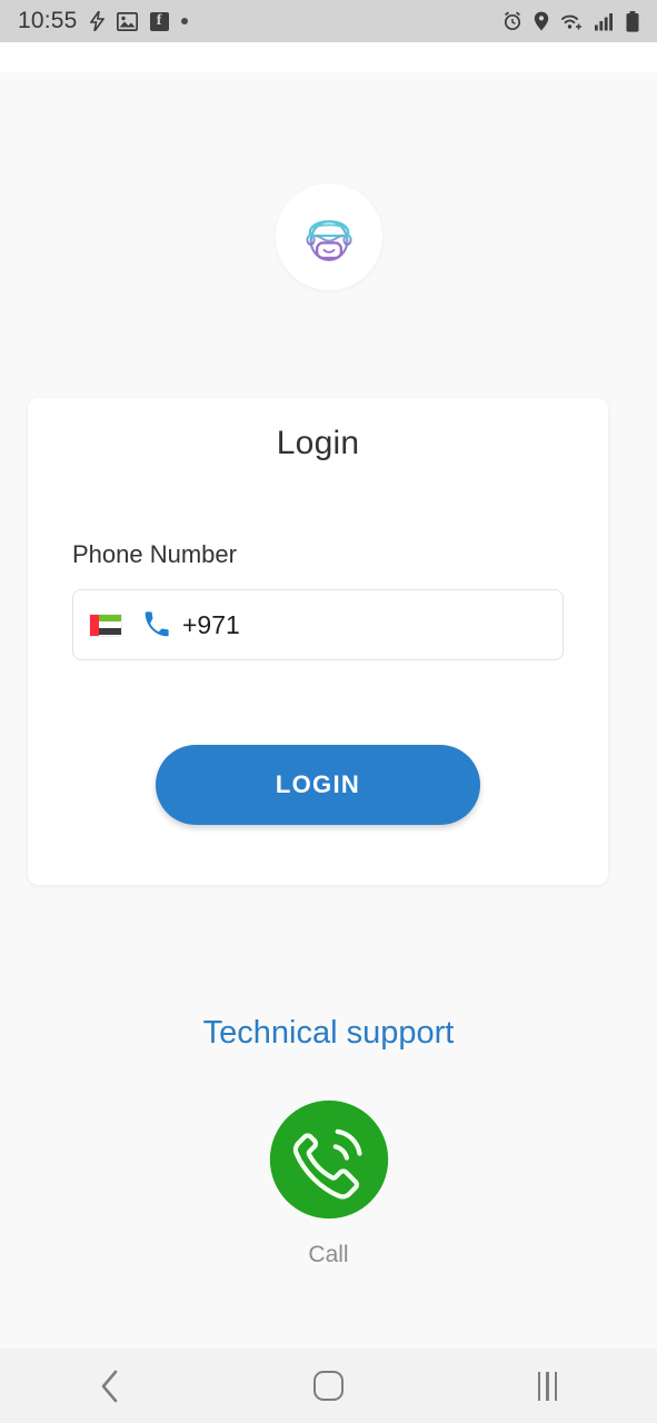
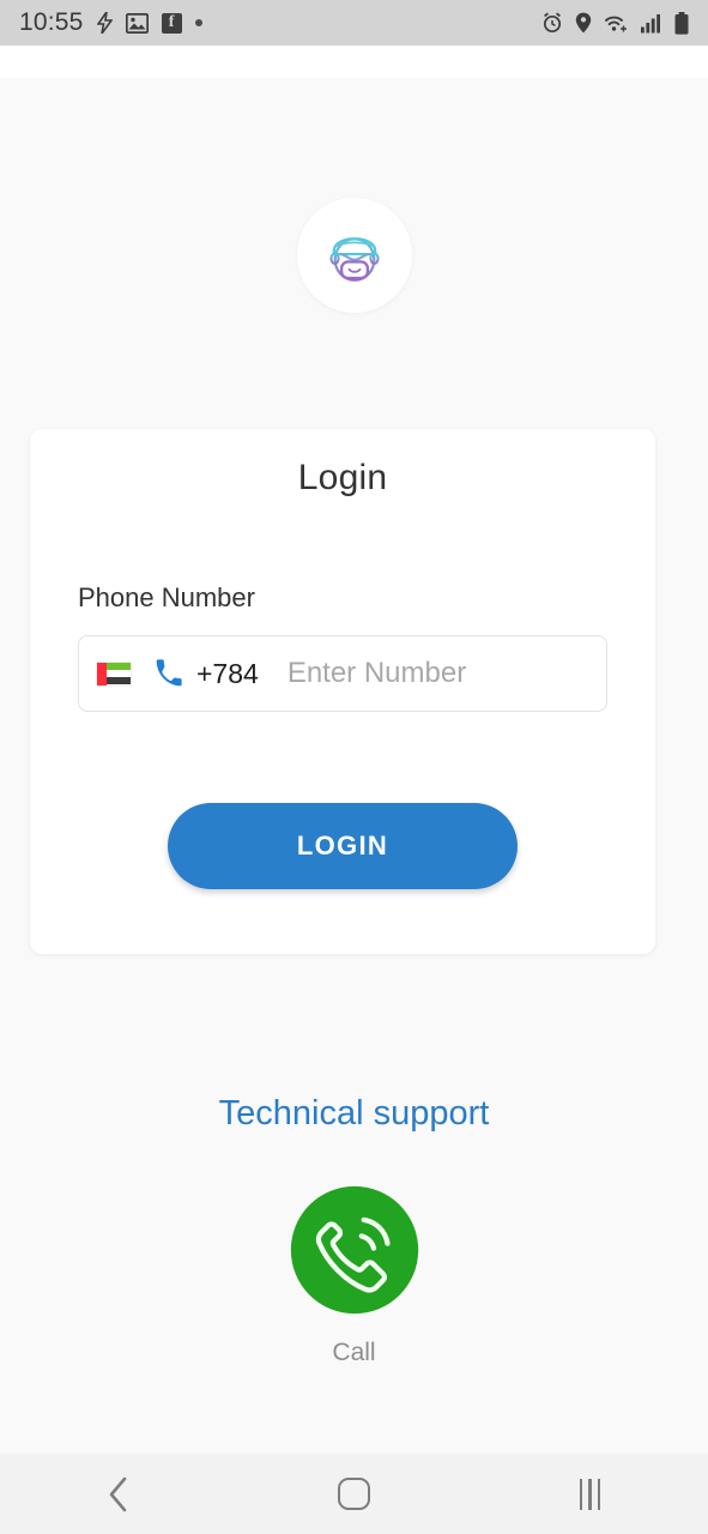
  10:55
  f
  Login
  Phone Number
- +971
+ +784
+ Enter Number
  LOGIN
  Technical support
  Call
